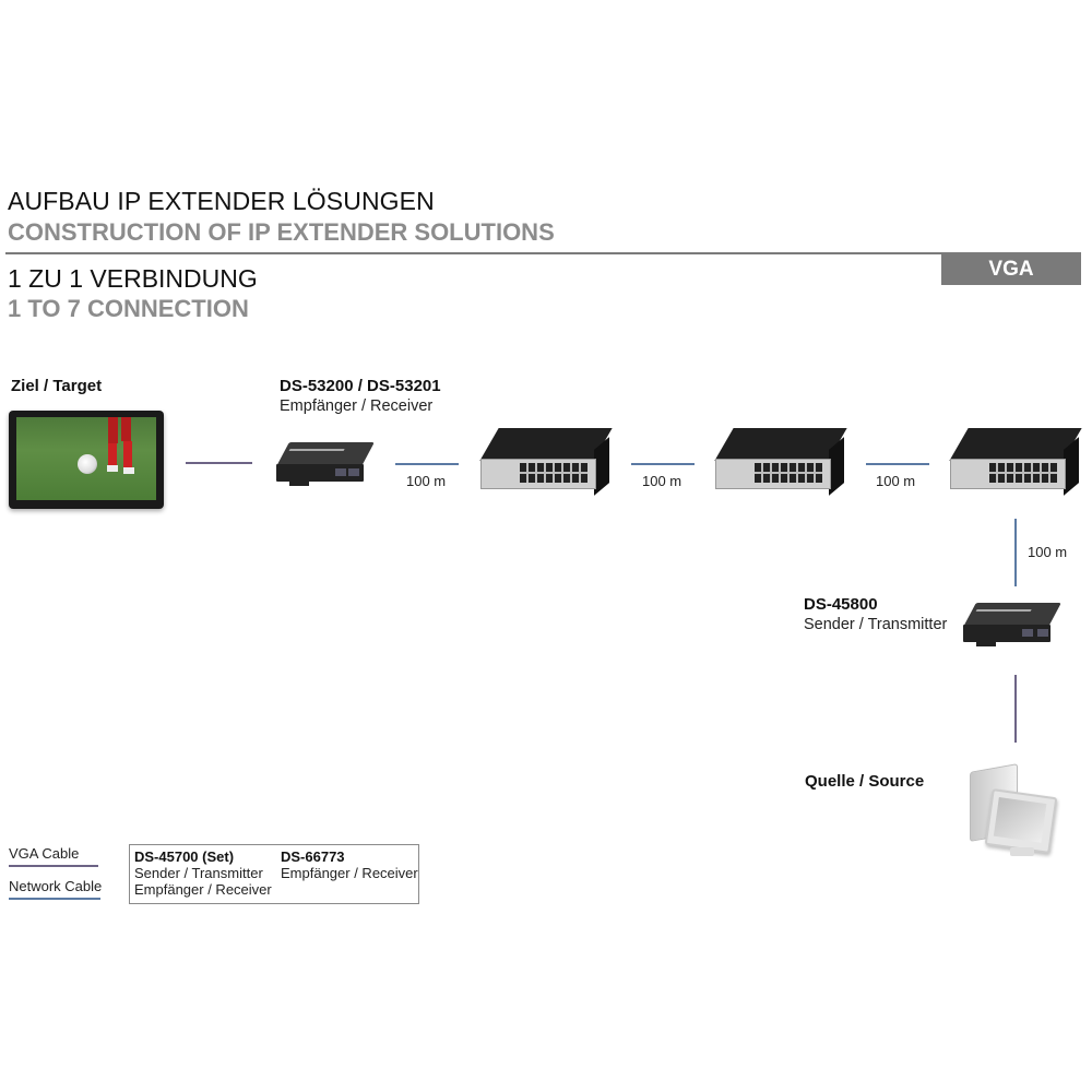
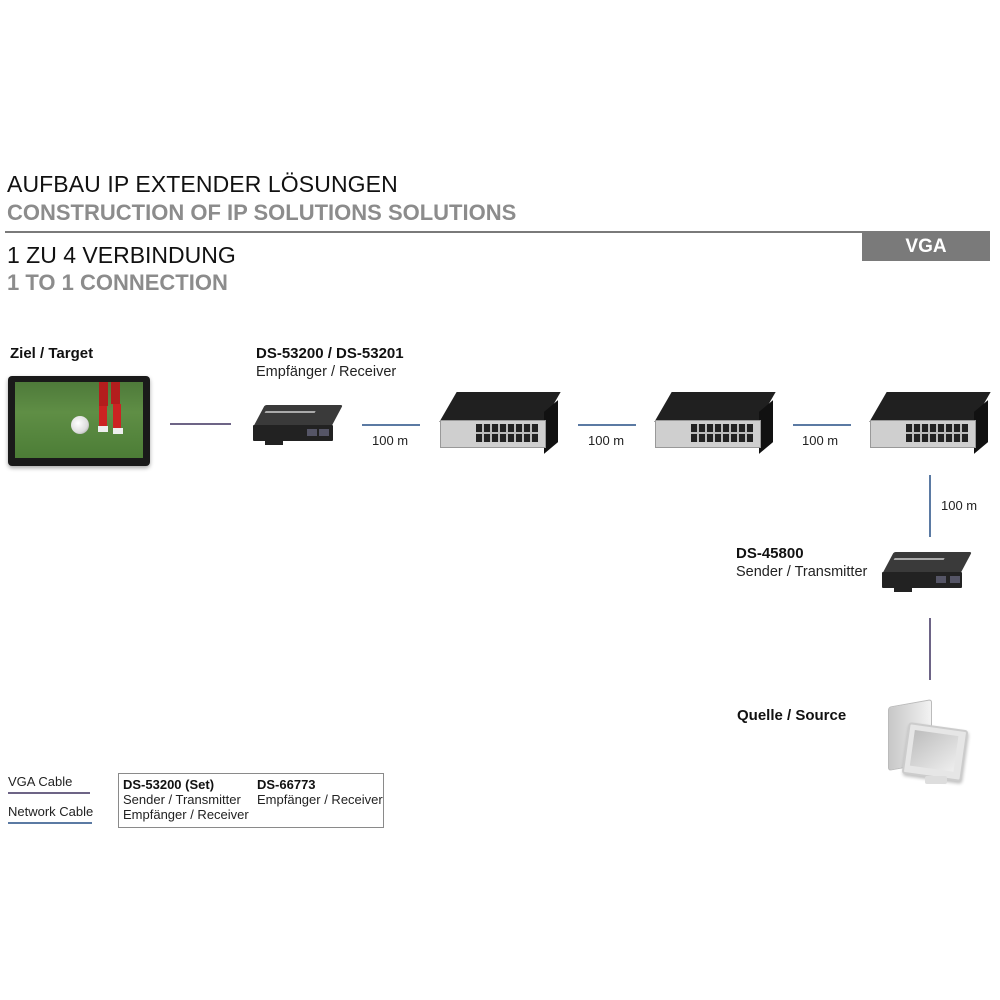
  AUFBAU IP EXTENDER LÖSUNGEN
- CONSTRUCTION OF IP EXTENDER SOLUTIONS
+ CONSTRUCTION OF IP SOLUTIONS SOLUTIONS
  VGA
- 1 ZU 1 VERBINDUNG
+ 1 ZU 4 VERBINDUNG
- 1 TO 7 CONNECTION
+ 1 TO 1 CONNECTION
  Ziel / Target
  DS-53200 / DS-53201
  Empfänger / Receiver
  100 m
  100 m
  100 m
  100 m
  DS-45800
  Sender / Transmitter
  Quelle / Source
  VGA Cable
  Network Cable
- DS-45700 (Set)
+ DS-53200 (Set)
  Sender / Transmitter
  Empfänger / Receiver
  DS-66773
  Empfänger / Receiver
